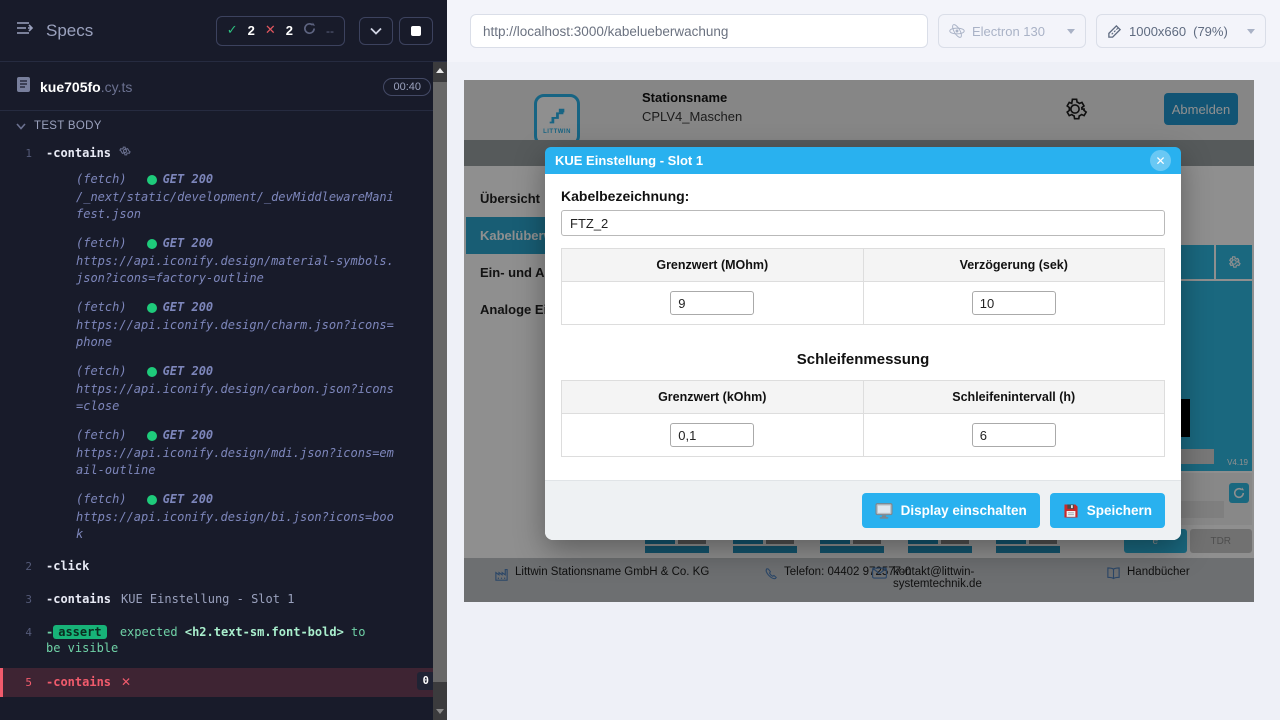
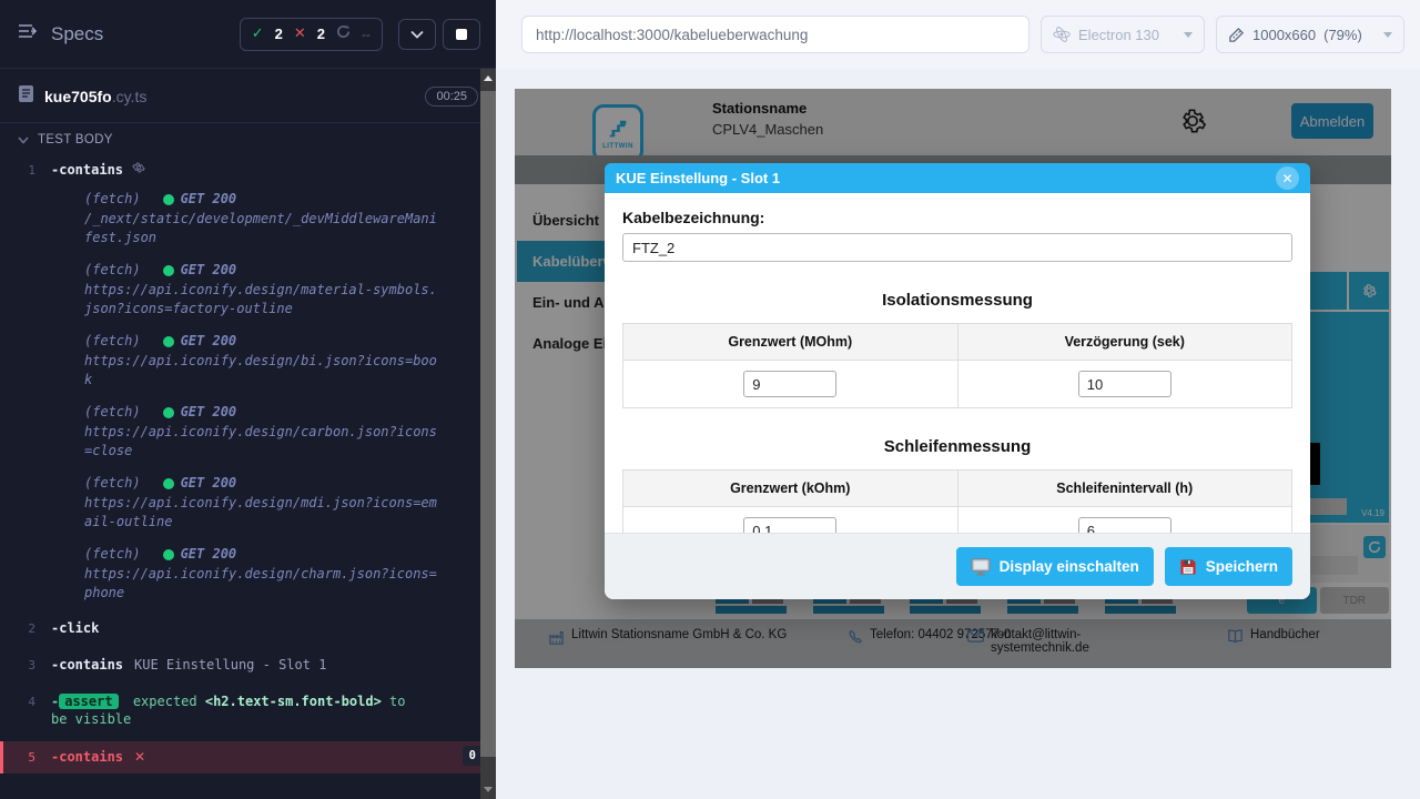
  Specs
  ✓
  2
  ✕
  2
  --
  kue705fo
  .cy.ts
- 00:40
+ 00:25
  TEST BODY
  1
  -contains
  (fetch)
  GET 200
  /_next/static/development/_devMiddlewareManifest.json
  (fetch)
  GET 200
  https://api.iconify.design/material-symbols.json?icons=factory-outline
  (fetch)
  GET 200
- https://api.iconify.design/charm.json?icons=phone
+ https://api.iconify.design/bi.json?icons=book
  (fetch)
  GET 200
  https://api.iconify.design/carbon.json?icons=close
  (fetch)
  GET 200
  https://api.iconify.design/mdi.json?icons=email-outline
  (fetch)
  GET 200
- https://api.iconify.design/bi.json?icons=book
+ https://api.iconify.design/charm.json?icons=phone
  2
  -click
  3
  -contains
  KUE Einstellung - Slot 1
  4
  - assert expected <h2.text-sm.font-bold> to be visible
  5
  -contains
  ✕
  0
  http://localhost:3000/kabelueberwachung
  Electron 130
  1000x660
  (79%)
  Stationsname
  CPLV4_Maschen
  Abmelden
  Übersicht
  V4.19
  e
  TDR
  Littwin Stationsname GmbH & Co. KG
  Telefon: 04402 92577-0
  kontakt@littwin-systemtechnik.de
  Handbücher
  KUE Einstellung - Slot 1
  ✕
  Kabelbezeichnung:
  FTZ_2
+ Isolationsmessung
  Grenzwert (MOhm)	Verzögerung (sek)
  9	10
  Schleifenmessung
  Grenzwert (kOhm)	Schleifenintervall (h)
  0,1	6
  Display einschalten
  Speichern
